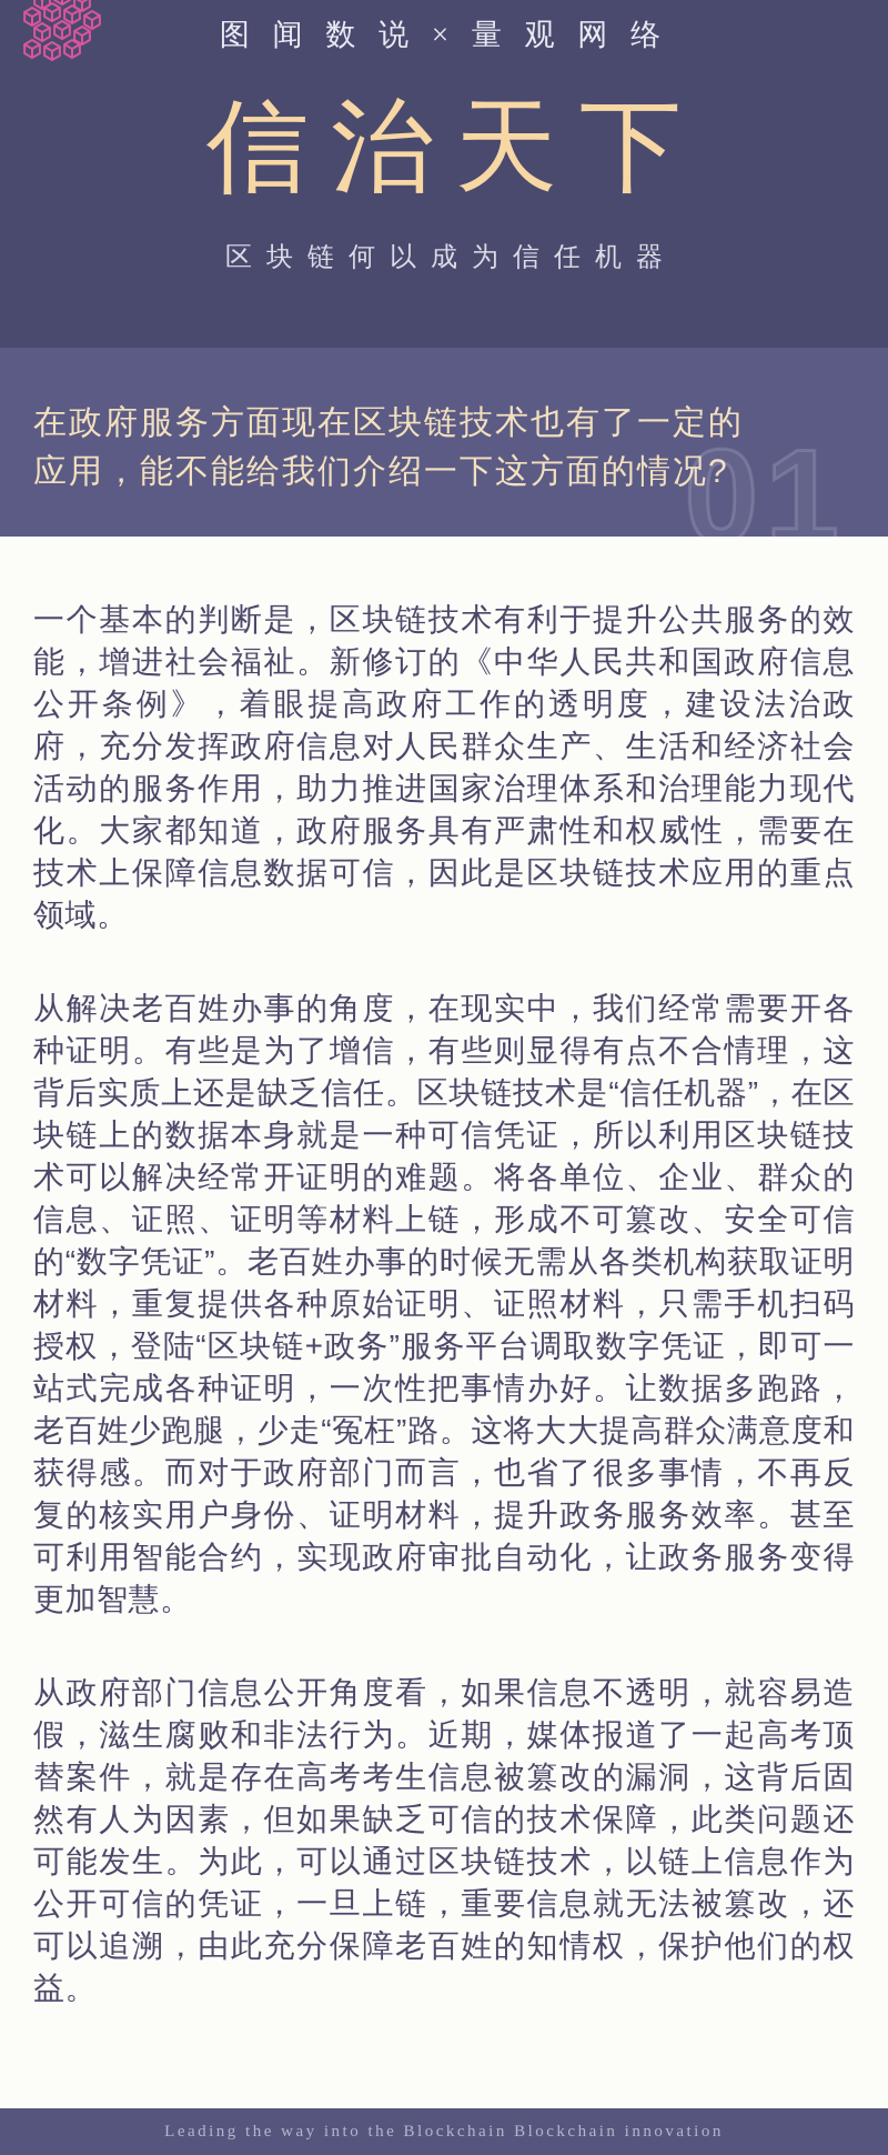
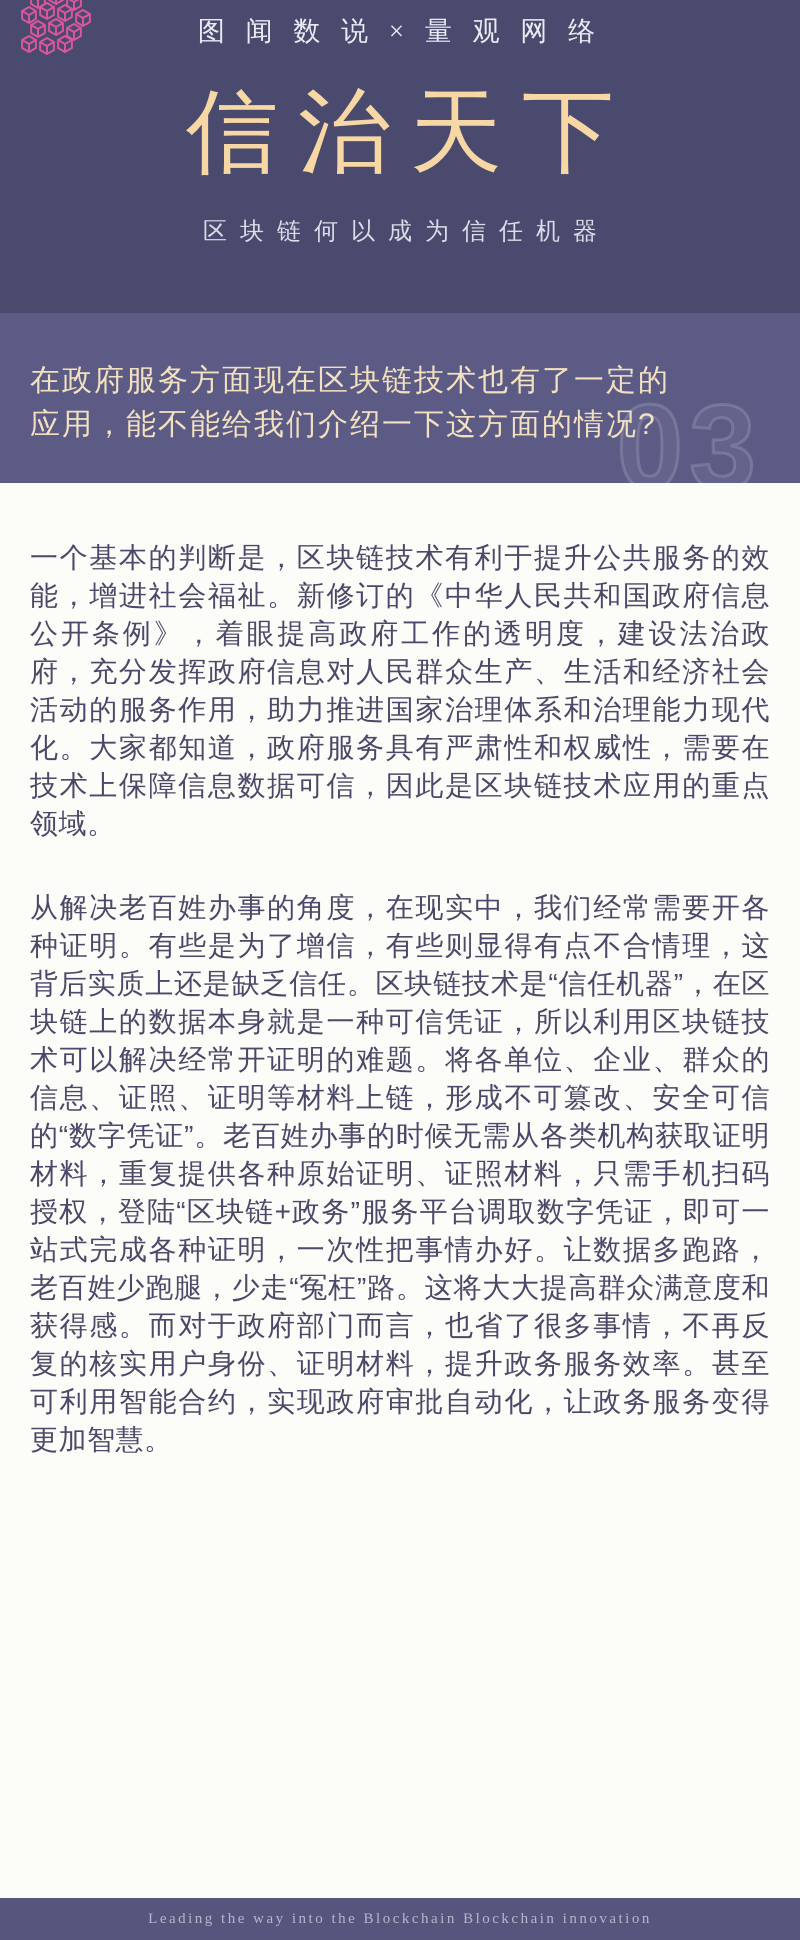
  图 闻 数 说 × 量 观 网 络
  信治天下
  区块链何以成为信任机器
  在政府服务方面现在区块链技术也有了一定的应用，能不能给我们介绍一下这方面的情况?
- 01
+ 03
  一个基本的判断是，区块链技术有利于提升公共服务的效能，增进社会福祉。新修订的《中华人民共和国政府信息公开条例》，着眼提高政府工作的透明度，建设法治政府，充分发挥政府信息对人民群众生产、生活和经济社会活动的服务作用，助力推进国家治理体系和治理能力现代化。大家都知道，政府服务具有严肃性和权威性，需要在技术上保障信息数据可信，因此是区块链技术应用的重点领域。
  从解决老百姓办事的角度，在现实中，我们经常需要开各种证明。有些是为了增信，有些则显得有点不合情理，这背后实质上还是缺乏信任。区块链技术是“信任机器”，在区块链上的数据本身就是一种可信凭证，所以利用区块链技术可以解决经常开证明的难题。将各单位、企业、群众的信息、证照、证明等材料上链，形成不可篡改、安全可信的“数字凭证”。老百姓办事的时候无需从各类机构获取证明材料，重复提供各种原始证明、证照材料，只需手机扫码授权，登陆“区块链+政务”服务平台调取数字凭证，即可一站式完成各种证明，一次性把事情办好。让数据多跑路，老百姓少跑腿，少走“冤枉”路。这将大大提高群众满意度和获得感。而对于政府部门而言，也省了很多事情，不再反复的核实用户身份、证明材料，提升政务服务效率。甚至可利用智能合约，实现政府审批自动化，让政务服务变得更加智慧。
- 从政府部门信息公开角度看，如果信息不透明，就容易造假，滋生腐败和非法行为。近期，媒体报道了一起高考顶替案件，就是存在高考考生信息被篡改的漏洞，这背后固然有人为因素，但如果缺乏可信的技术保障，此类问题还可能发生。为此，可以通过区块链技术，以链上信息作为公开可信的凭证，一旦上链，重要信息就无法被篡改，还可以追溯，由此充分保障老百姓的知情权，保护他们的权益。
  Leading the way into the Blockchain Blockchain innovation
